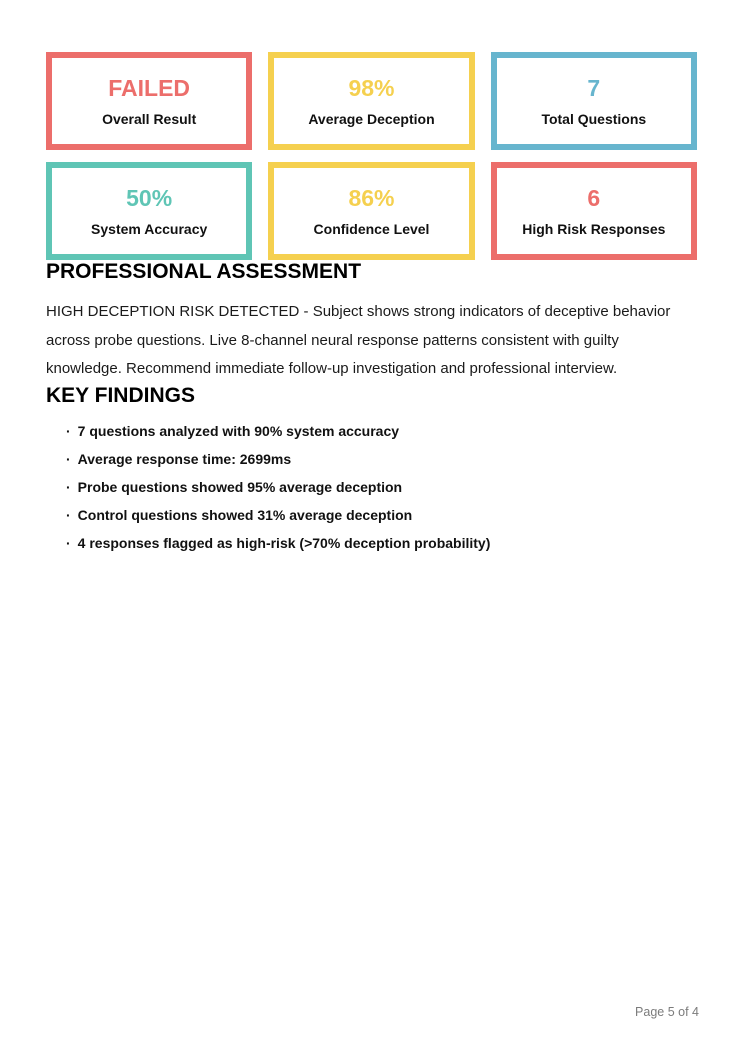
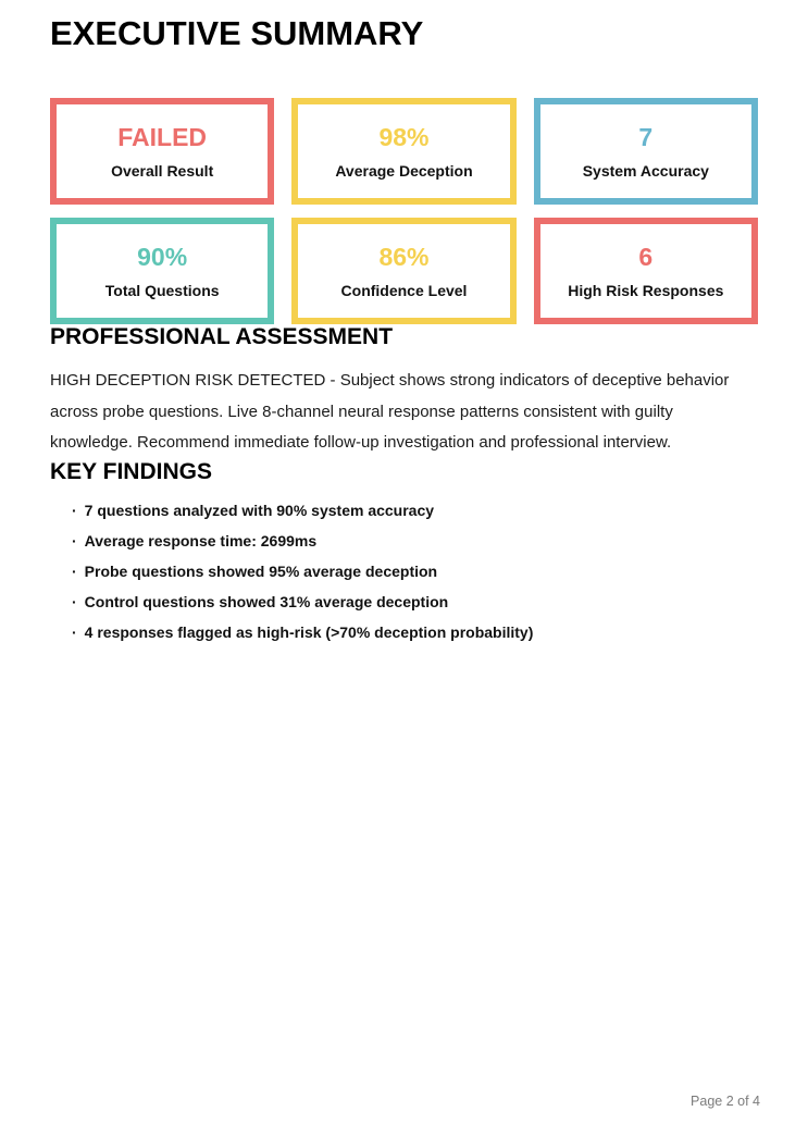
+ EXECUTIVE SUMMARY
  FAILED
  Overall Result
  98%
  Average Deception
  7
- Total Questions
+ System Accuracy
- 50%
+ 90%
- System Accuracy
+ Total Questions
  86%
  Confidence Level
  6
  High Risk Responses
  PROFESSIONAL ASSESSMENT
  HIGH DECEPTION RISK DETECTED - Subject shows strong indicators of deceptive behavior across probe questions. Live 8-channel neural response patterns consistent with guilty knowledge. Recommend immediate follow-up investigation and professional interview.
  KEY FINDINGS
  · 7 questions analyzed with 90% system accuracy
  · Average response time: 2699ms
  · Probe questions showed 95% average deception
  · Control questions showed 31% average deception
  · 4 responses flagged as high-risk (>70% deception probability)
- Page 5 of 4
+ Page 2 of 4
